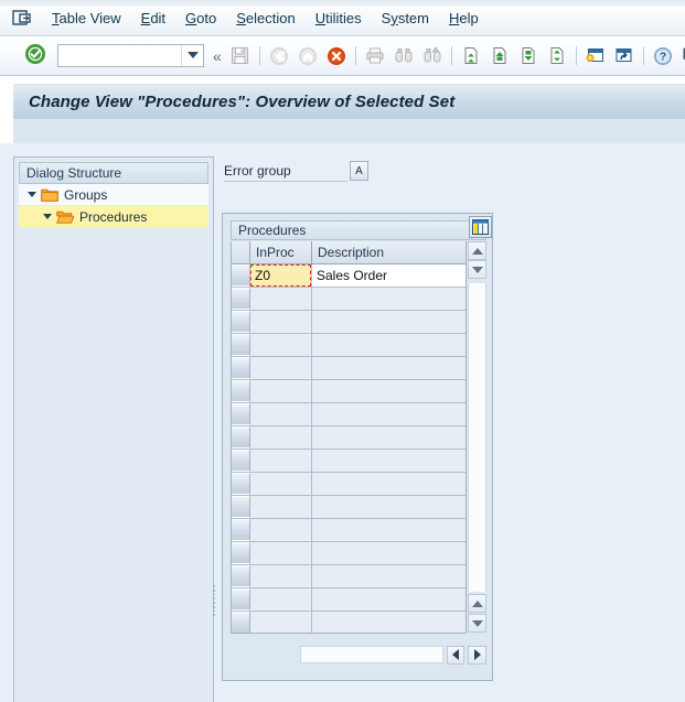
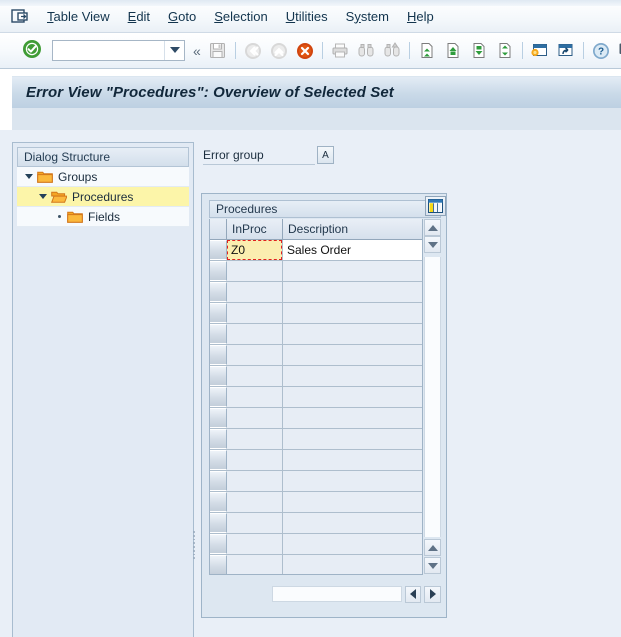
  Table View
  Edit
  Goto
  Selection
  Utilities
  System
  Help
  «
  ?
- Change View "Procedures": Overview of Selected Set
+ Error View "Procedures": Overview of Selected Set
  Dialog Structure
  Groups
  Procedures
+ Fields
  Error group
  A
  Procedures
  InProc
  Description
  Z0
  Sales Order
